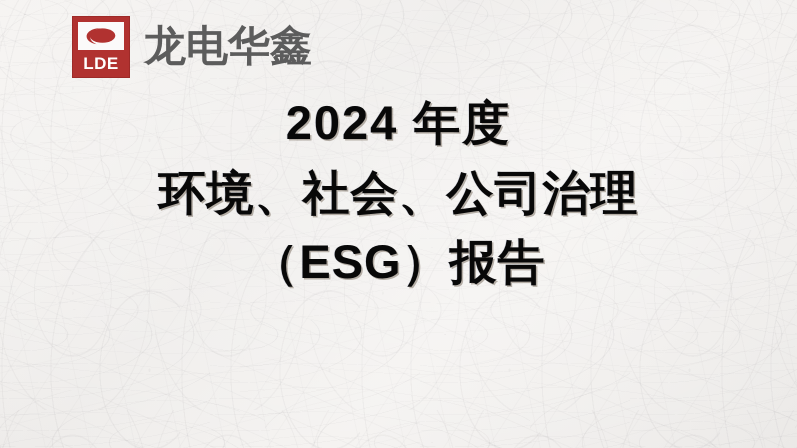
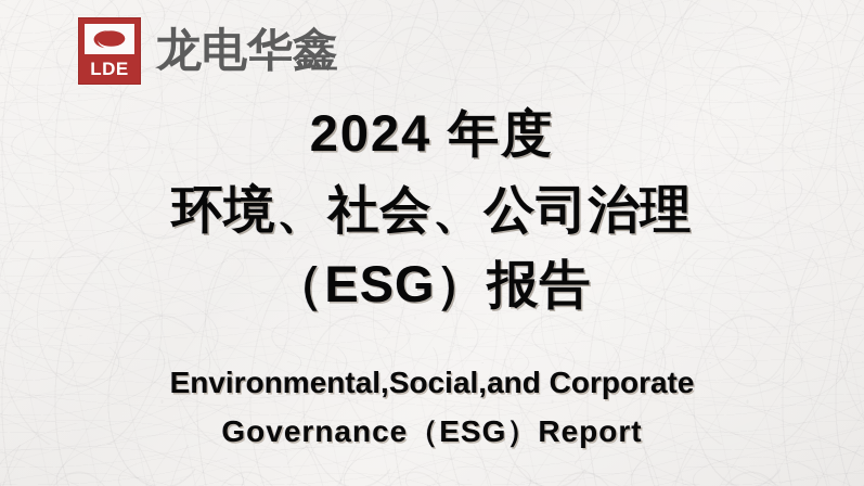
  LDE
  龙电华鑫
  2024 年度
  环境、社会、公司治理
  （ESG）报告
+ Environmental,Social,and Corporate
+ Governance（ESG）Report
